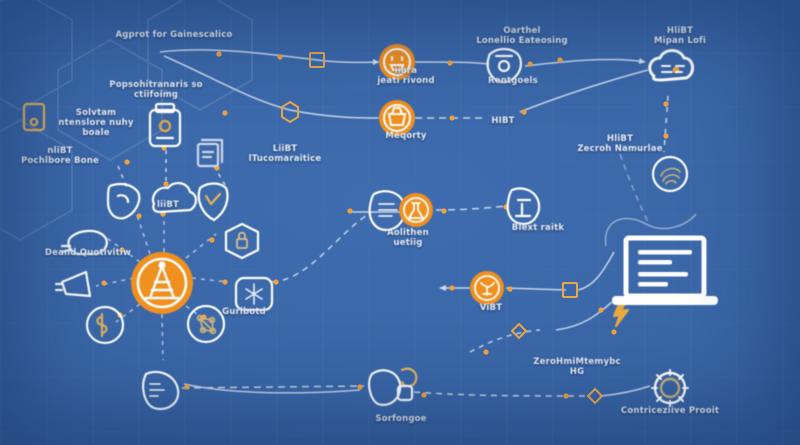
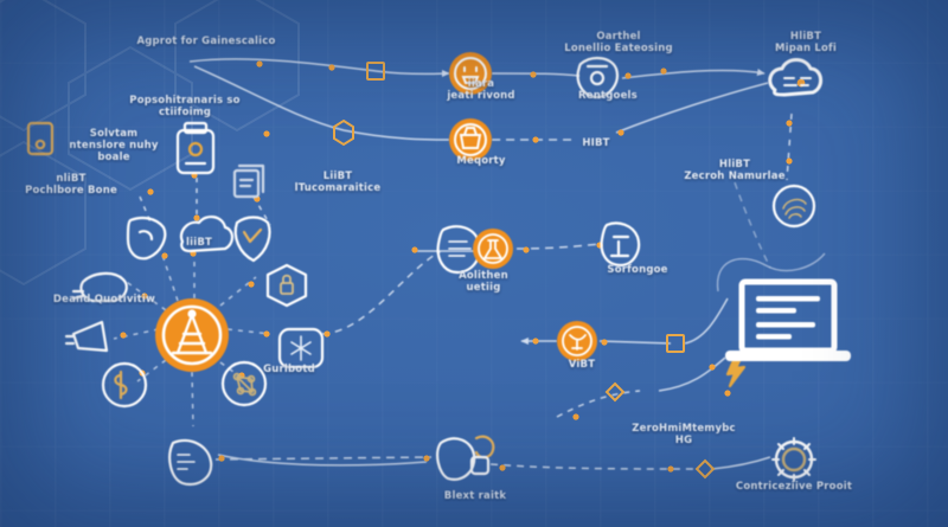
  Agprot for Gainescalico
  Popsohitranaris so
  ctiifoimg
  Solvtam
  ntenslore nuhy boale
  nliBT
  Pochlbore Bone
  LiiBT
  lTucomaraitice
  liiBT
  Oarthel
  Lonellio Eateosing
  Rentgoels
  HliBT
  Mipan Lofi
  iiara
  jeati rivond
  Meqorty
  HIBT
  HliBT
  Zecroh Namurlae
  Deand Quotivitiw
  Gurlbotd
  Aolithen
  uetiig
- Blext raitk
+ Sorfongoe
  ViBT
- Sorfongoe
+ Blext raitk
  ZeroHmiMtemybc
  HG
  Contriceziive Prooit
